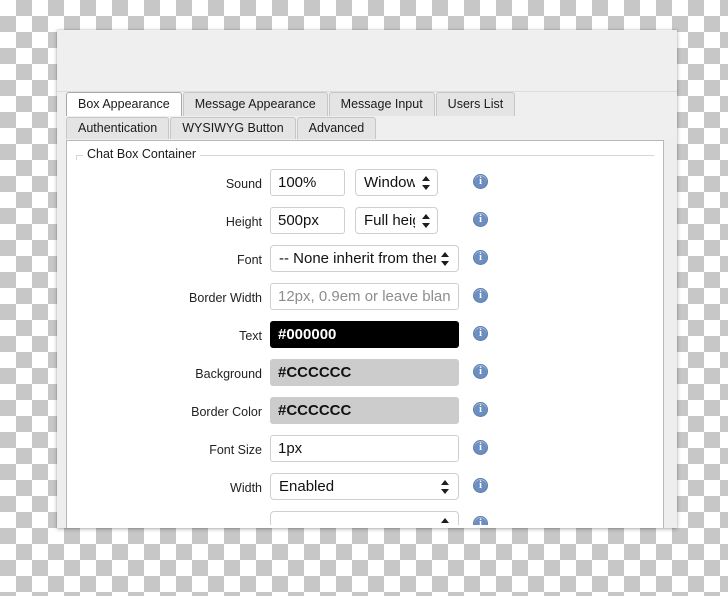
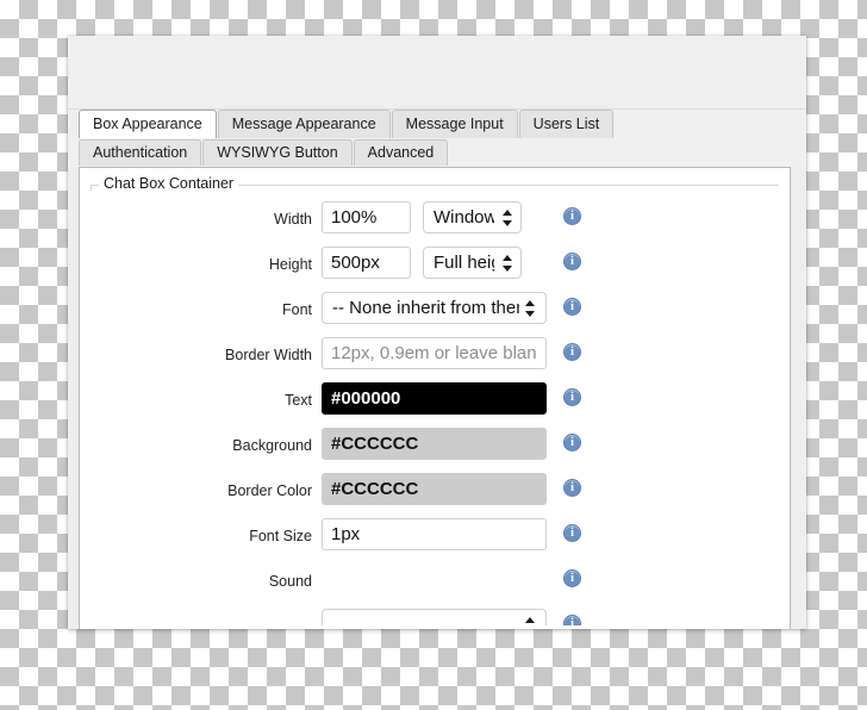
  Box Appearance Message Appearance Message Input Users List
  Authentication WYSIWYG Button Advanced
  Chat Box Container
- Sound
+ Width
  100%
  Window
  i
  Height
  500px
  Full hei
  i
  Font
  -- None inherit from the
  i
  Border Width
  12px, 0.9em or leave blan
  i
  Text
  #000000
  i
  Background
  #CCCCCC
  i
  Border Color
  #CCCCCC
  i
  Font Size
  1px
  i
- Width
+ Sound
- Enabled
  i
  i
